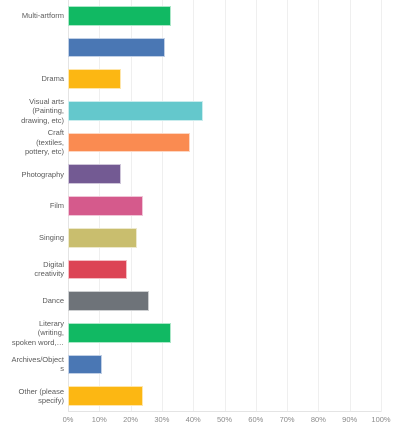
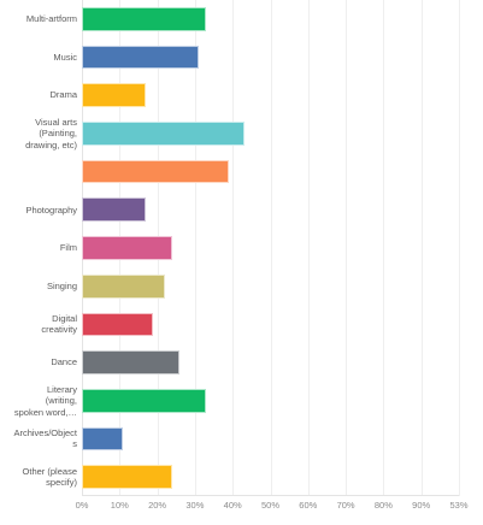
  Multi-artform
+ Music
  Drama
  Visual arts
  (Painting,
  drawing, etc)
- Craft
- (textiles,
- pottery, etc)
  Photography
  Film
  Singing
  Digital
  creativity
  Dance
  Literary
  (writing,
  spoken word,…
  Archives/Object
  s
  Other (please
  specify)
  0%
  10%
  20%
  30%
  40%
  50%
  60%
  70%
  80%
  90%
- 100%
+ 53%
